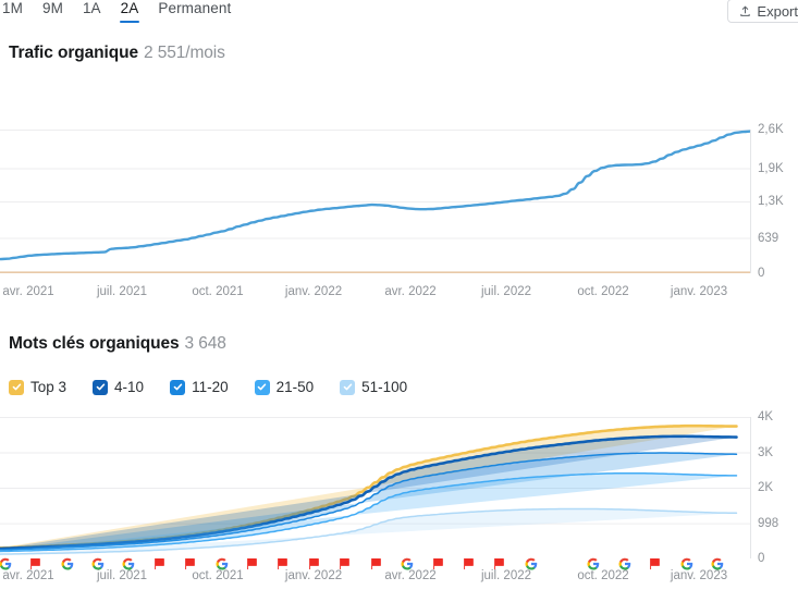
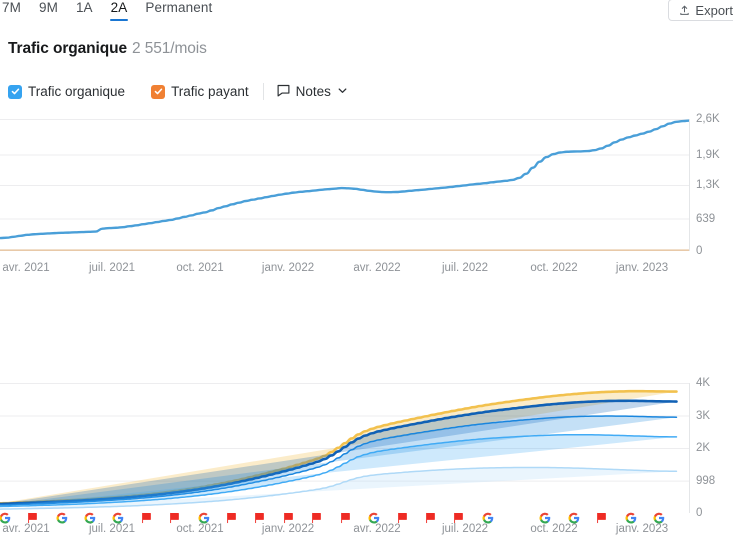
- 1M
+ 7M
  9M
  1A
  2A
  Permanent
  Export
  Trafic organique 2 551/mois
+ Trafic organique
+ Trafic payant
+ Notes
  0
  639
  1,3K
  1,9K
  2,6K
  avr. 2021
  juil. 2021
  oct. 2021
  janv. 2022
  avr. 2022
  juil. 2022
  oct. 2022
  janv. 2023
- Mots clés organiques 3 648
- Top 3
- 4-10
- 11-20
- 21-50
- 51-100
  0
  998
  2K
  3K
  4K
  avr. 2021
  juil. 2021
  oct. 2021
  janv. 2022
  avr. 2022
  juil. 2022
  oct. 2022
  janv. 2023
